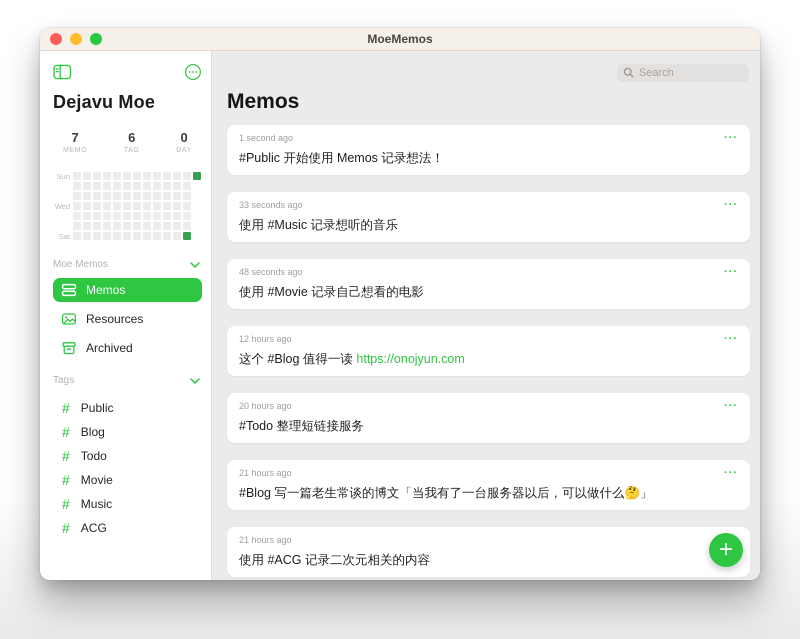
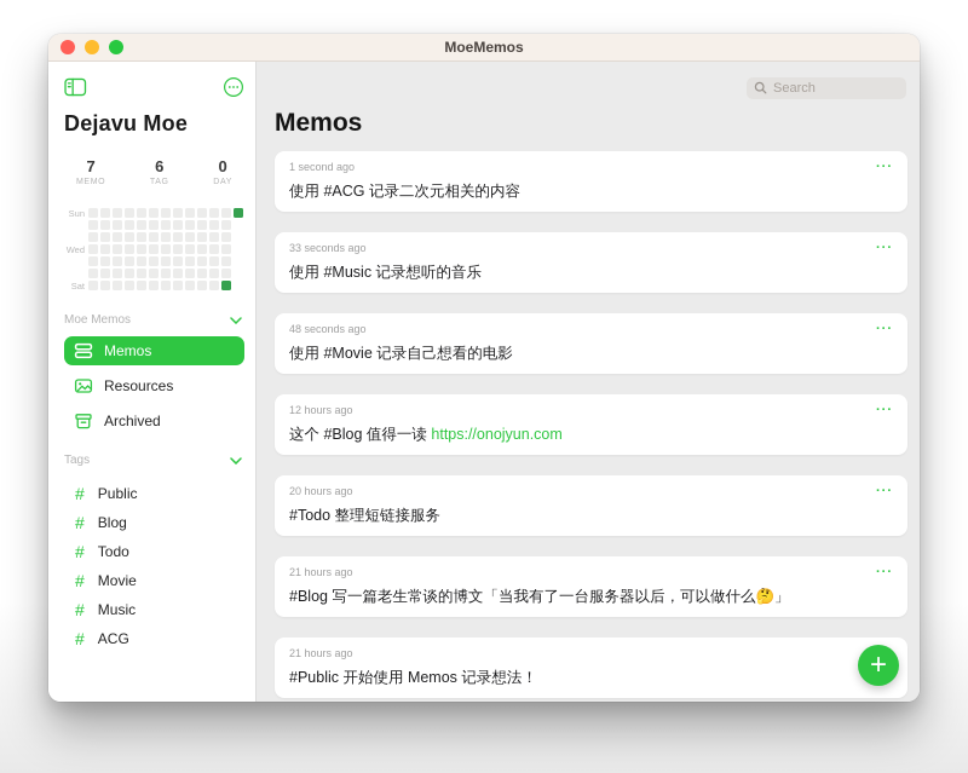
  MoeMemos
  Dejavu Moe
  7
  6
  0
  Sun
  Wed
  Sat
  Moe Memos
  Memos
  Resources
  Archived
  Tags
  #
  Public
  #
  Blog
  #
  Todo
  #
  Movie
  #
  Music
  #
  ACG
  Search
  Memos
  1 second ago
  ···
- #Public 开始使用 Memos 记录想法！
+ 使用 #ACG 记录二次元相关的内容
  33 seconds ago
  ···
  使用 #Music 记录想听的音乐
  48 seconds ago
  ···
  使用 #Movie 记录自己想看的电影
  12 hours ago
  ···
  这个 #Blog 值得一读 https://onojyun.com
  20 hours ago
  ···
  #Todo 整理短链接服务
  21 hours ago
  ···
  #Blog 写一篇老生常谈的博文「当我有了一台服务器以后，可以做什么🤔」
  21 hours ago
- 使用 #ACG 记录二次元相关的内容
+ #Public 开始使用 Memos 记录想法！
  +
